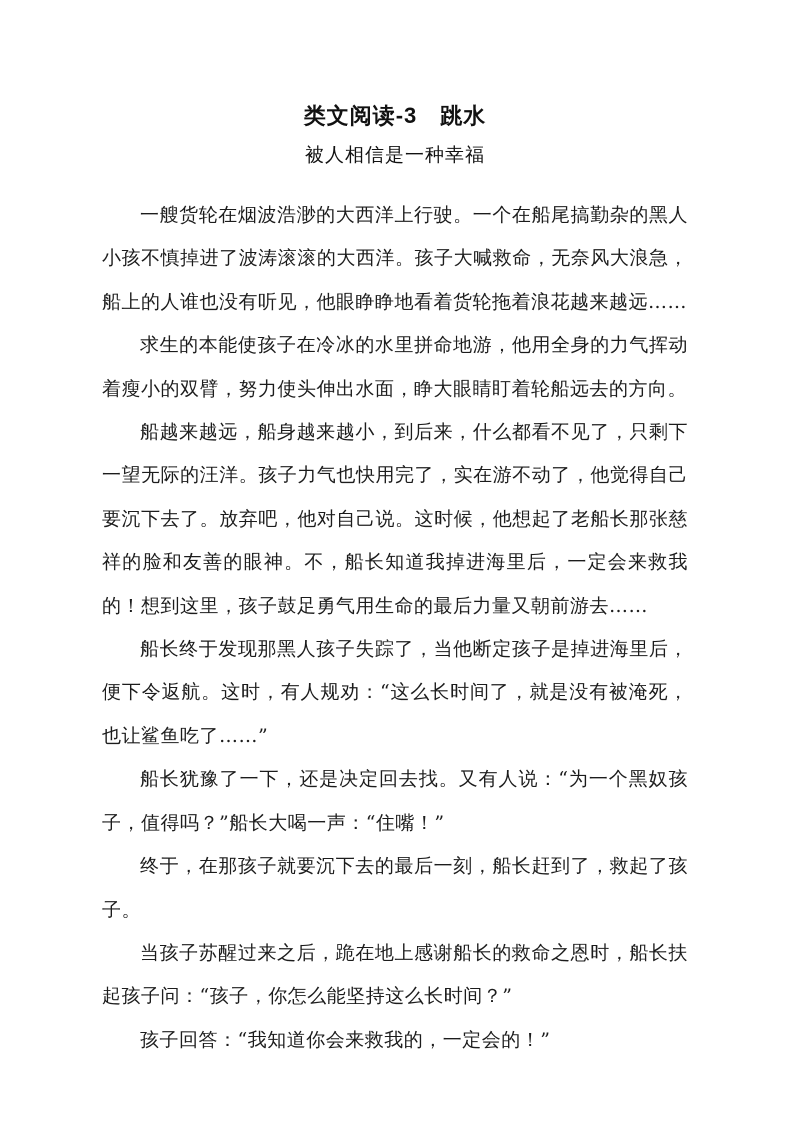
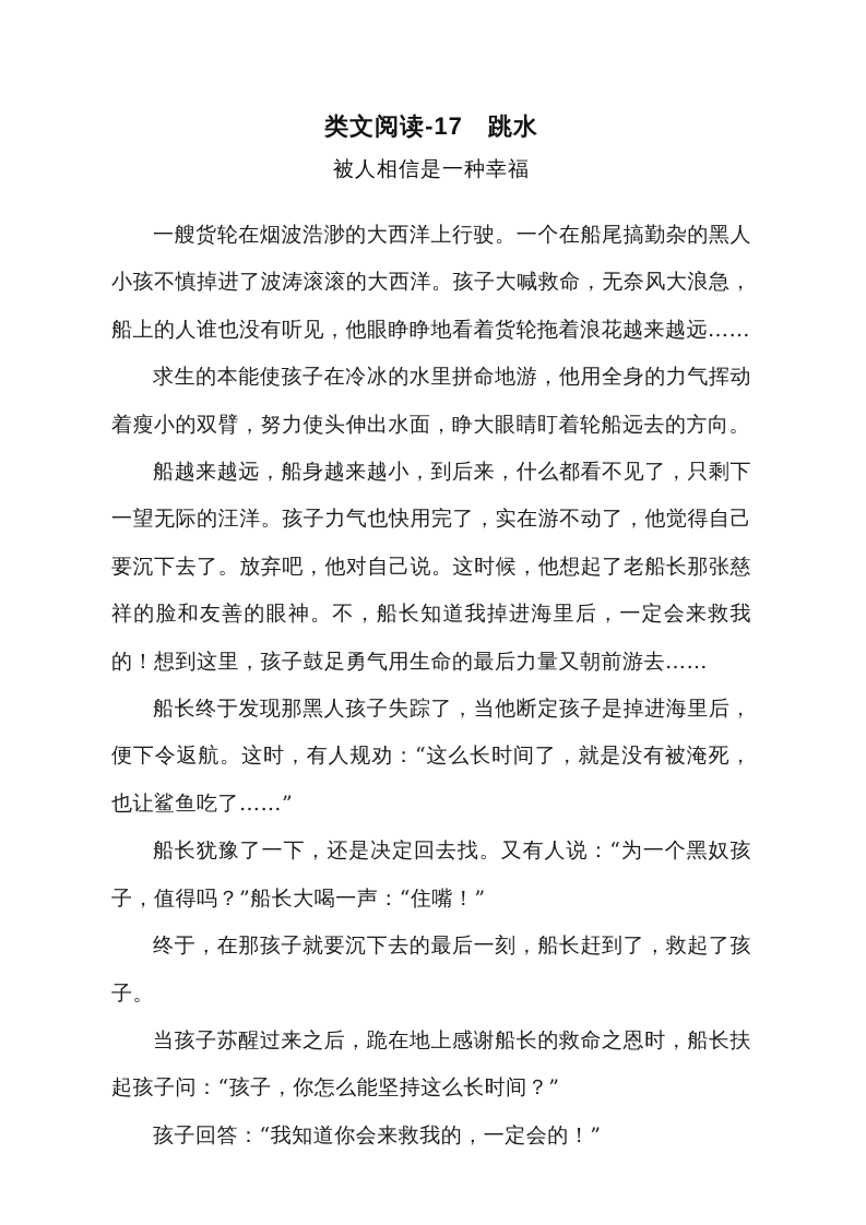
- 类文阅读-3 跳水
+ 类文阅读-17 跳水
  被人相信是一种幸福
  一艘货轮在烟波浩渺的大西洋上行驶。一个在船尾搞勤杂的黑人小孩不慎掉进了波涛滚滚的大西洋。孩子大喊救命，无奈风大浪急，船上的人谁也没有听见，他眼睁睁地看着货轮拖着浪花越来越远……
  求生的本能使孩子在冷冰的水里拼命地游，他用全身的力气挥动着瘦小的双臂，努力使头伸出水面，睁大眼睛盯着轮船远去的方向。
  船越来越远，船身越来越小，到后来，什么都看不见了，只剩下一望无际的汪洋。孩子力气也快用完了，实在游不动了，他觉得自己要沉下去了。放弃吧，他对自己说。这时候，他想起了老船长那张慈祥的脸和友善的眼神。不，船长知道我掉进海里后，一定会来救我的！想到这里，孩子鼓足勇气用生命的最后力量又朝前游去……
  船长终于发现那黑人孩子失踪了，当他断定孩子是掉进海里后，便下令返航。这时，有人规劝：“这么长时间了，就是没有被淹死，也让鲨鱼吃了……”
  船长犹豫了一下，还是决定回去找。又有人说：“为一个黑奴孩子，值得吗？”船长大喝一声：“住嘴！”
  终于，在那孩子就要沉下去的最后一刻，船长赶到了，救起了孩子。
  当孩子苏醒过来之后，跪在地上感谢船长的救命之恩时，船长扶起孩子问：“孩子，你怎么能坚持这么长时间？”
  孩子回答：“我知道你会来救我的，一定会的！”
